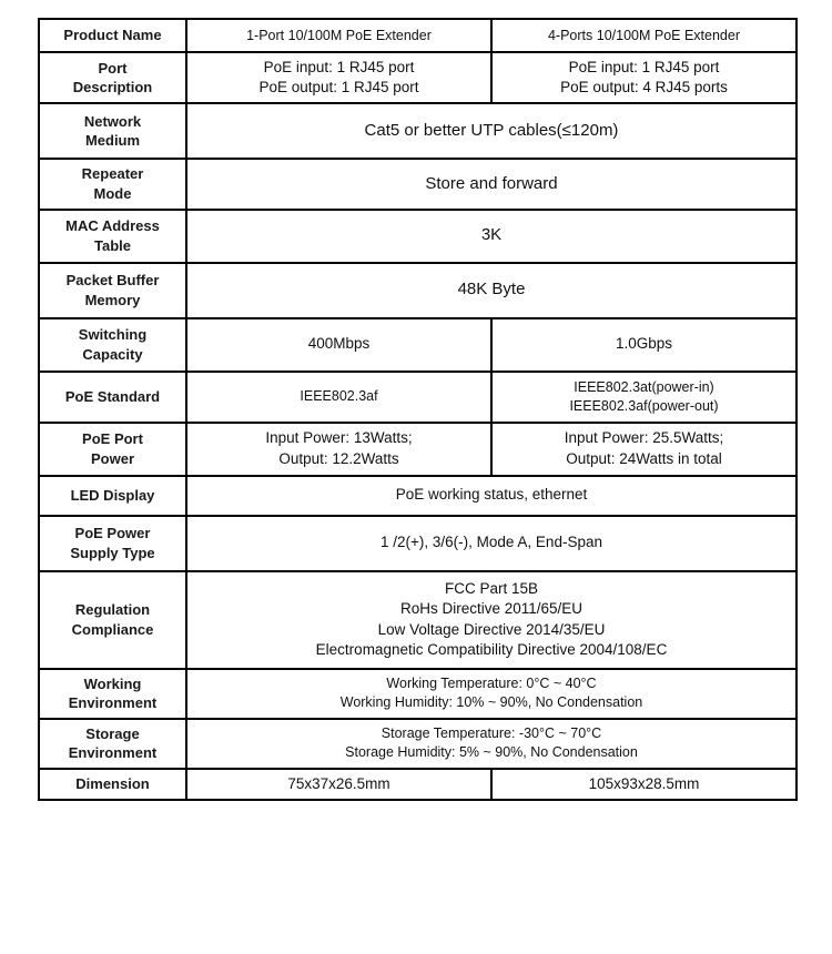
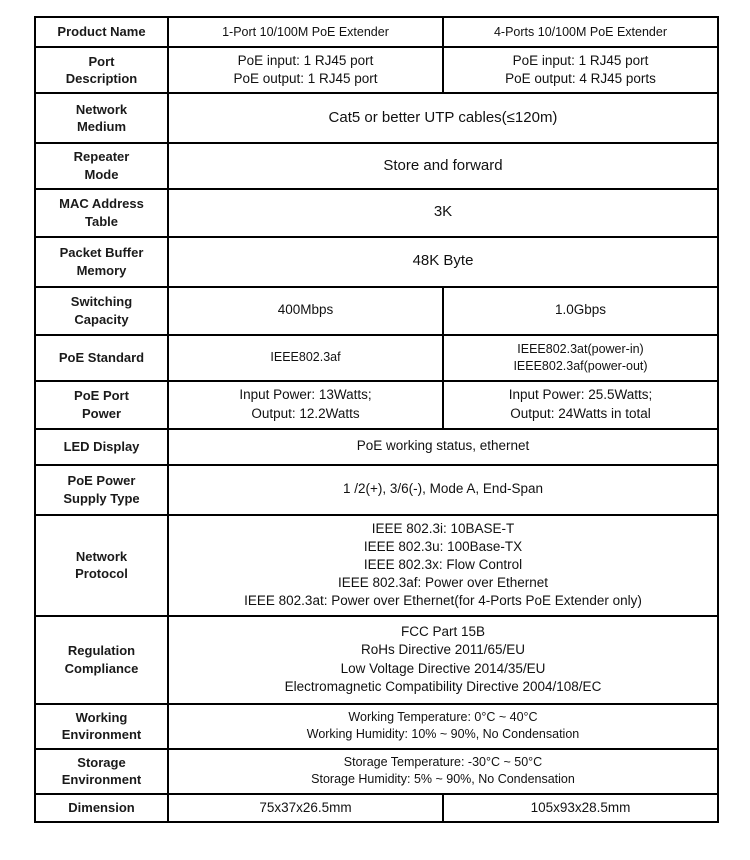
  Product Name	1-Port 10/100M PoE Extender	4-Ports 10/100M PoE Extender
  Port Description	PoE input: 1 RJ45 port PoE output: 1 RJ45 port	PoE input: 1 RJ45 port PoE output: 4 RJ45 ports
  Network Medium	Cat5 or better UTP cables(≤120m)
  Repeater Mode	Store and forward
  MAC Address Table	3K
  Packet Buffer Memory	48K Byte
  Switching Capacity	400Mbps	1.0Gbps
  PoE Standard	IEEE802.3af	IEEE802.3at(power-in) IEEE802.3af(power-out)
  PoE Port Power	Input Power: 13Watts; Output: 12.2Watts	Input Power: 25.5Watts; Output: 24Watts in total
  LED Display	PoE working status, ethernet
  PoE Power Supply Type	1 /2(+), 3/6(-), Mode A, End-Span
+ Network Protocol	IEEE 802.3i: 10BASE-T IEEE 802.3u: 100Base-TX IEEE 802.3x: Flow Control IEEE 802.3af: Power over Ethernet IEEE 802.3at: Power over Ethernet(for 4-Ports PoE Extender only)
  Regulation Compliance	FCC Part 15B RoHs Directive 2011/65/EU Low Voltage Directive 2014/35/EU Electromagnetic Compatibility Directive 2004/108/EC
  Working Environment	Working Temperature: 0°C ~ 40°C Working Humidity: 10% ~ 90%, No Condensation
- Storage Environment	Storage Temperature: -30°C ~ 70°C Storage Humidity: 5% ~ 90%, No Condensation
+ Storage Environment	Storage Temperature: -30°C ~ 50°C Storage Humidity: 5% ~ 90%, No Condensation
  Dimension	75x37x26.5mm	105x93x28.5mm
